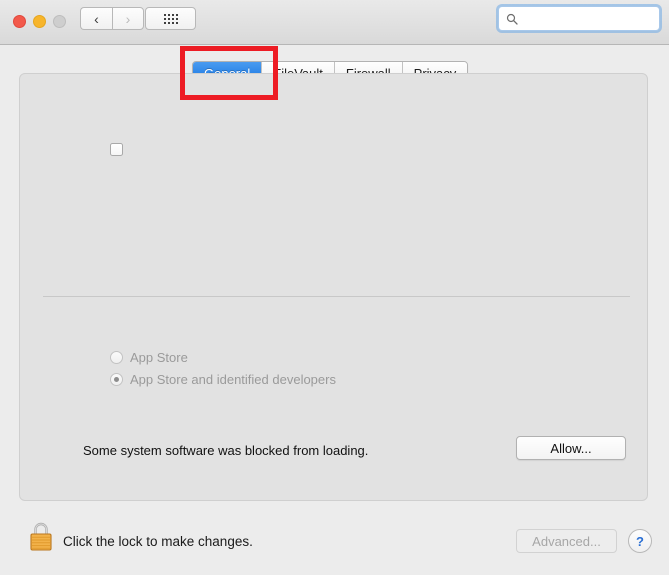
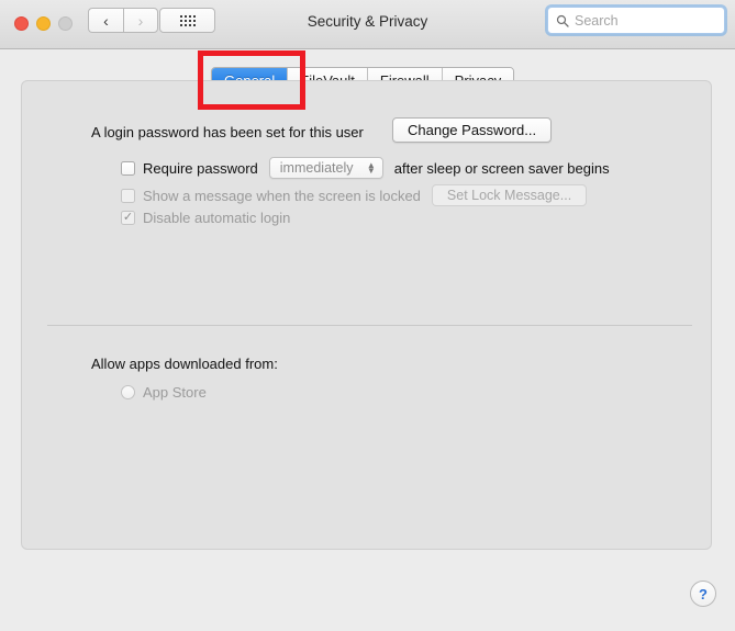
  ‹
  ›
+ Security & Privacy
+ Search
+ A login password has been set for this user
+ Change Password...
+ Require password
+ immediately
+ ▲
+ ▼
+ after sleep or screen saver begins
+ Show a message when the screen is locked
+ Set Lock Message...
+ ✓
+ Disable automatic login
+ Allow apps downloaded from:
  App Store
- App Store and identified developers
- Some system software was blocked from loading.
- Allow...
- Click the lock to make changes.
- Advanced...
  ?
